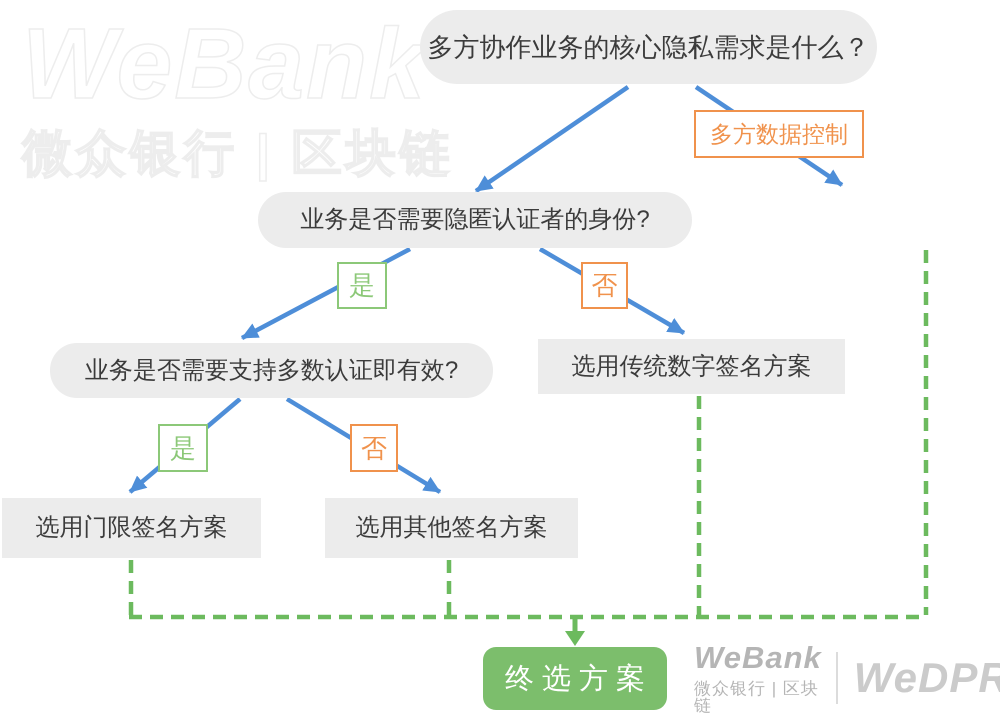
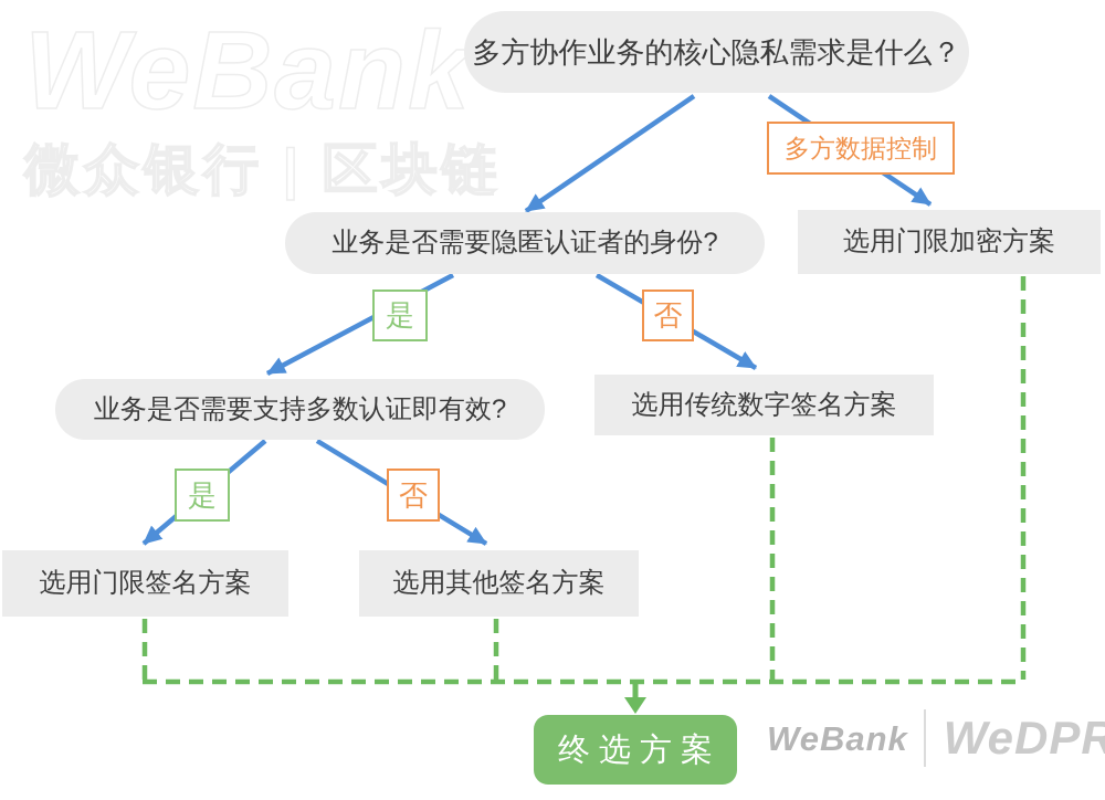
  多方协作业务的核心隐私需求是什么？
  多方数据控制
  业务是否需要隐匿认证者的身份?
+ 选用门限加密方案
  是
  否
  业务是否需要支持多数认证即有效?
  选用传统数字签名方案
  是
  否
  选用门限签名方案
  选用其他签名方案
  终选方案
  WeBank
- 微众银行 | 区块链
  WeDPR
